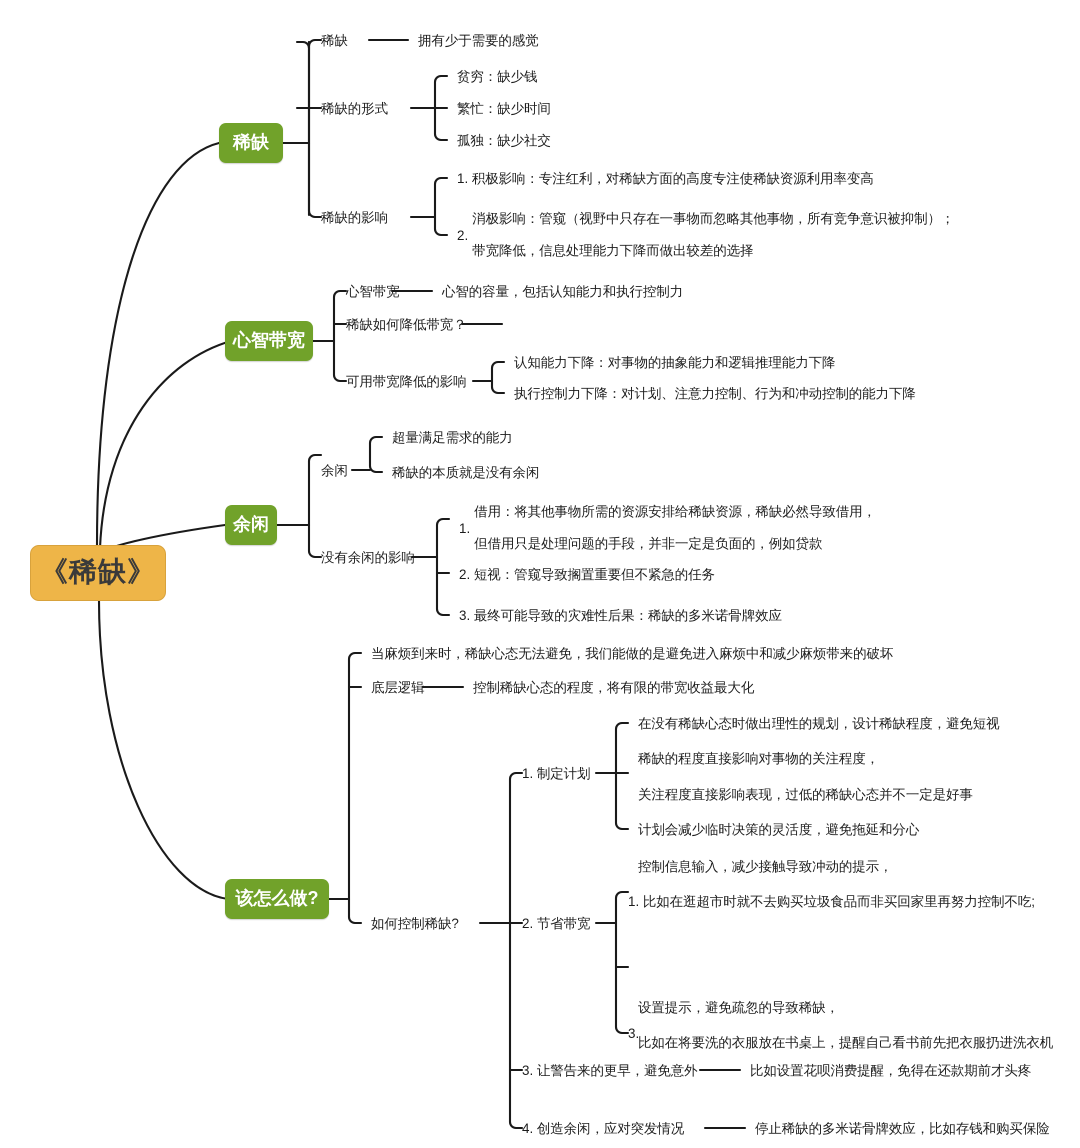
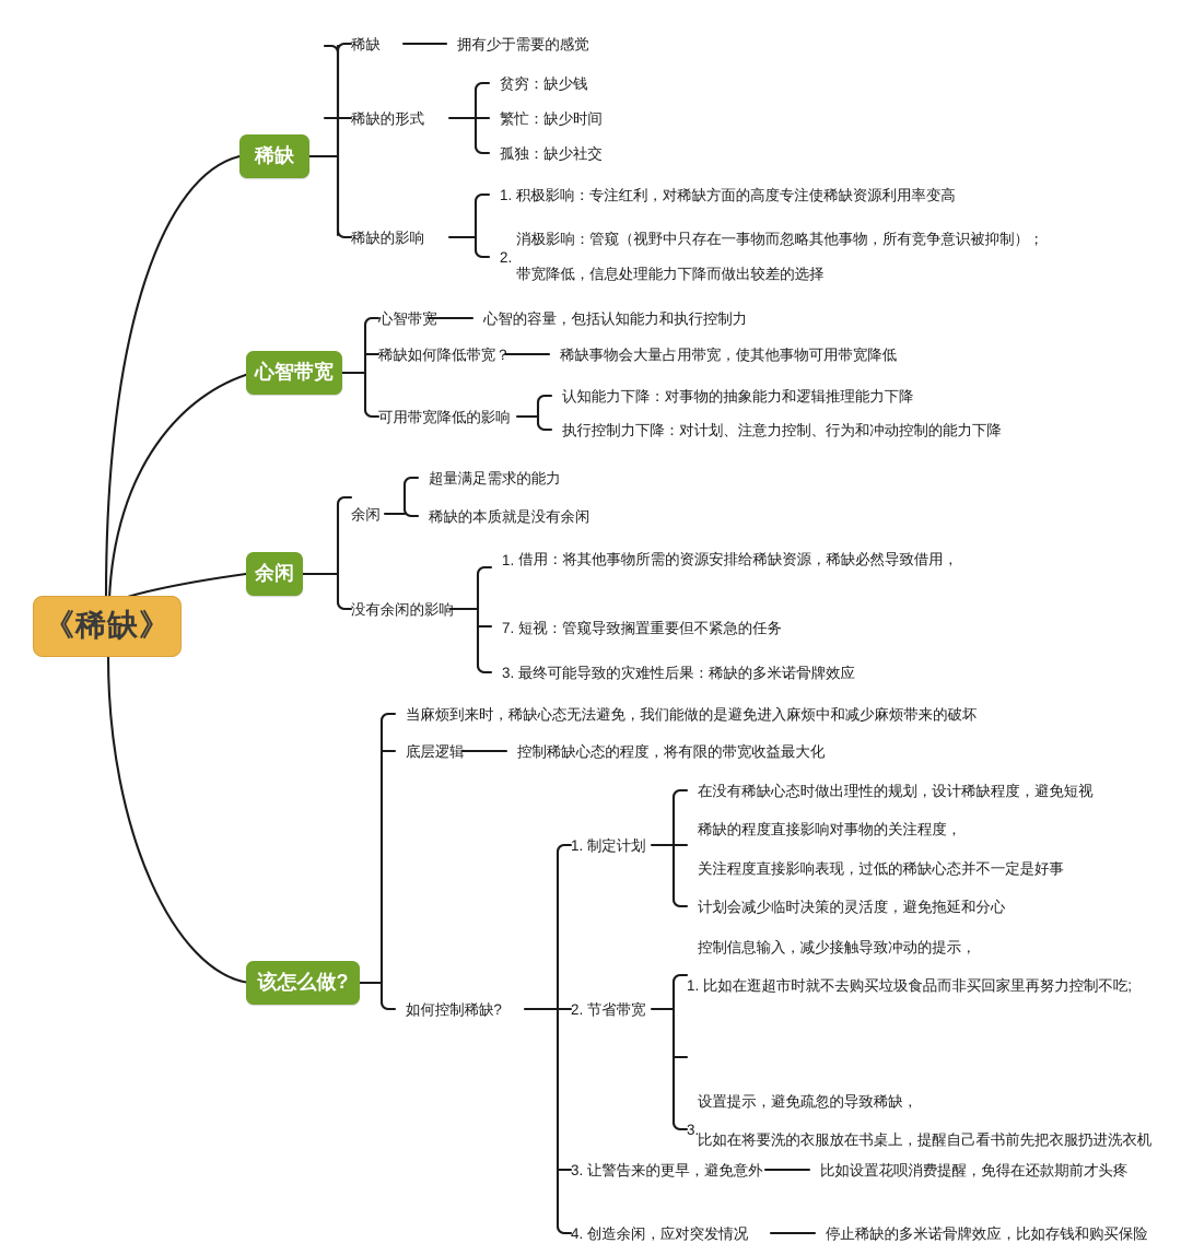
  《稀缺》
  稀缺
  稀缺
  拥有少于需要的感觉
  稀缺的形式
  贫穷：缺少钱
  繁忙：缺少时间
  孤独：缺少社交
  稀缺的影响
  1. 积极影响：专注红利，对稀缺方面的高度专注使稀缺资源利用率变高
  2.
  消极影响：管窥（视野中只存在一事物而忽略其他事物，所有竞争意识被抑制）；
  带宽降低，信息处理能力下降而做出较差的选择
  心智带宽
  心智带宽
  心智的容量，包括认知能力和执行控制力
  稀缺如何降低带宽？
+ 稀缺事物会大量占用带宽，使其他事物可用带宽降低
  可用带宽降低的影响
  认知能力下降：对事物的抽象能力和逻辑推理能力下降
  执行控制力下降：对计划、注意力控制、行为和冲动控制的能力下降
  余闲
  余闲
  超量满足需求的能力
  稀缺的本质就是没有余闲
  没有余闲的影响
  1.
  借用：将其他事物所需的资源安排给稀缺资源，稀缺必然导致借用，
- 但借用只是处理问题的手段，并非一定是负面的，例如贷款
- 2. 短视：管窥导致搁置重要但不紧急的任务
+ 7. 短视：管窥导致搁置重要但不紧急的任务
  3. 最终可能导致的灾难性后果：稀缺的多米诺骨牌效应
  该怎么做?
  当麻烦到来时，稀缺心态无法避免，我们能做的是避免进入麻烦中和减少麻烦带来的破坏
  底层逻辑
  控制稀缺心态的程度，将有限的带宽收益最大化
  如何控制稀缺?
  1. 制定计划
  在没有稀缺心态时做出理性的规划，设计稀缺程度，避免短视
  稀缺的程度直接影响对事物的关注程度，
  关注程度直接影响表现，过低的稀缺心态并不一定是好事
  计划会减少临时决策的灵活度，避免拖延和分心
  2. 节省带宽
  控制信息输入，减少接触导致冲动的提示，
  1. 比如在逛超市时就不去购买垃圾食品而非买回家里再努力控制不吃;
  设置提示，避免疏忽的导致稀缺，
  3.
  比如在将要洗的衣服放在书桌上，提醒自己看书前先把衣服扔进洗衣机
  3. 让警告来的更早，避免意外
  比如设置花呗消费提醒，免得在还款期前才头疼
  4. 创造余闲，应对突发情况
  停止稀缺的多米诺骨牌效应，比如存钱和购买保险
